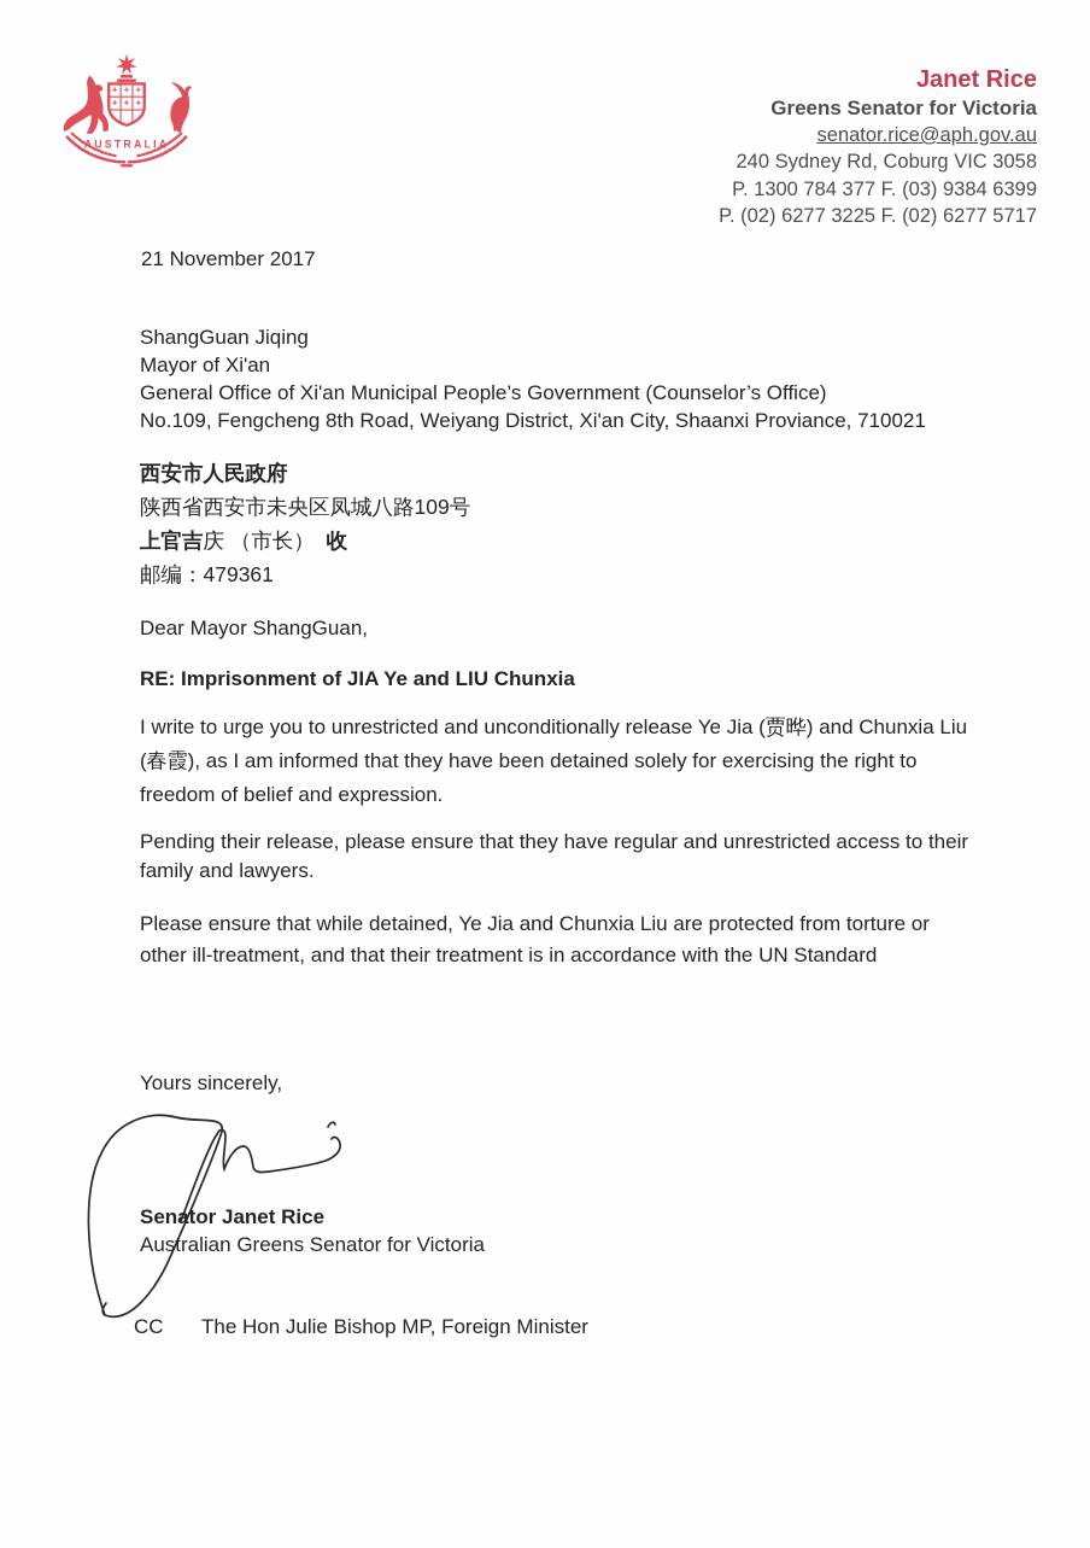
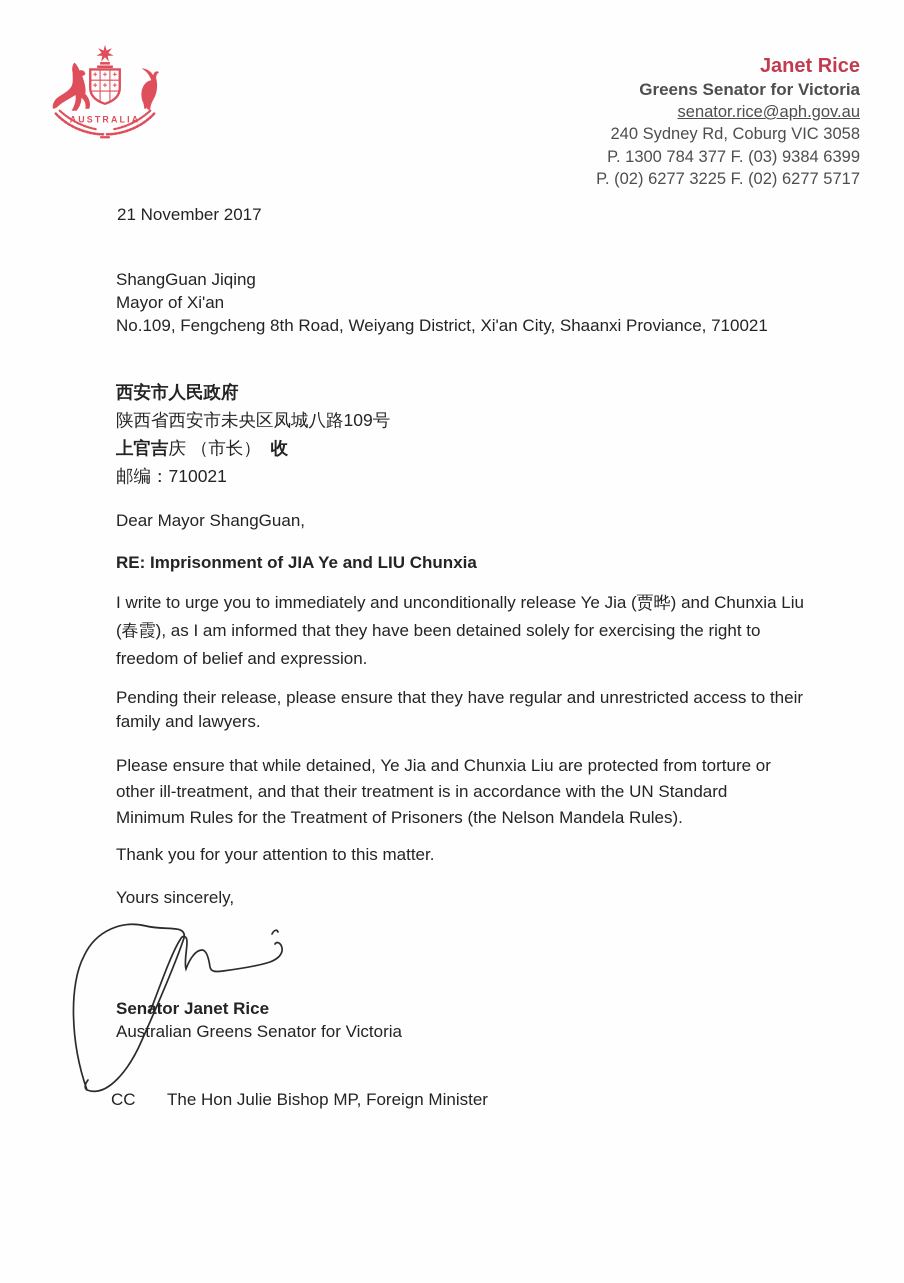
  AUSTRALIA
  Janet Rice
  Greens Senator for Victoria
  senator.rice@aph.gov.au
  240 Sydney Rd, Coburg VIC 3058
  P. 1300 784 377 F. (03) 9384 6399
  P. (02) 6277 3225 F. (02) 6277 5717
  21 November 2017
  ShangGuan Jiqing
  Mayor of Xi'an
- General Office of Xi'an Municipal People’s Government (Counselor’s Office)
  No.109, Fengcheng 8th Road, Weiyang District, Xi'an City, Shaanxi Proviance, 710021
  西安市人民政府
  陕西省西安市未央区凤城八路109号
  上官吉庆 （市长） 收
- 邮编：479361
+ 邮编：710021
  Dear Mayor ShangGuan,
  RE: Imprisonment of JIA Ye and LIU Chunxia
- I write to urge you to unrestricted and unconditionally release Ye Jia (贾晔) and Chunxia Liu
+ I write to urge you to immediately and unconditionally release Ye Jia (贾晔) and Chunxia Liu
  (春霞), as I am informed that they have been detained solely for exercising the right to
  freedom of belief and expression.
  Pending their release, please ensure that they have regular and unrestricted access to their
  family and lawyers.
  Please ensure that while detained, Ye Jia and Chunxia Liu are protected from torture or
  other ill-treatment, and that their treatment is in accordance with the UN Standard
+ Minimum Rules for the Treatment of Prisoners (the Nelson Mandela Rules).
+ Thank you for your attention to this matter.
  Yours sincerely,
  Senator Janet Rice
  Australian Greens Senator for Victoria
  CC
  The Hon Julie Bishop MP, Foreign Minister
